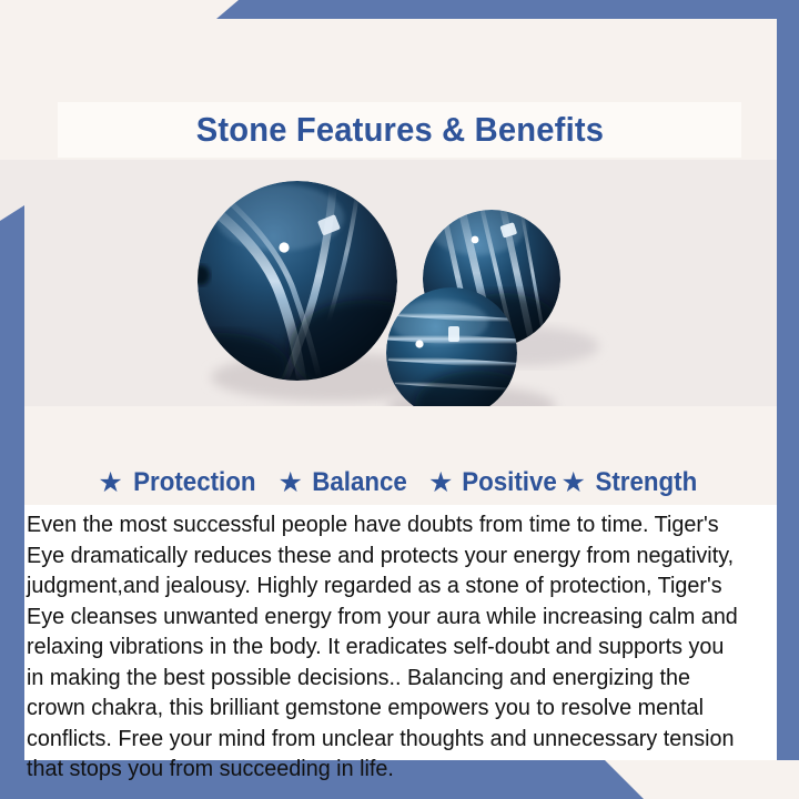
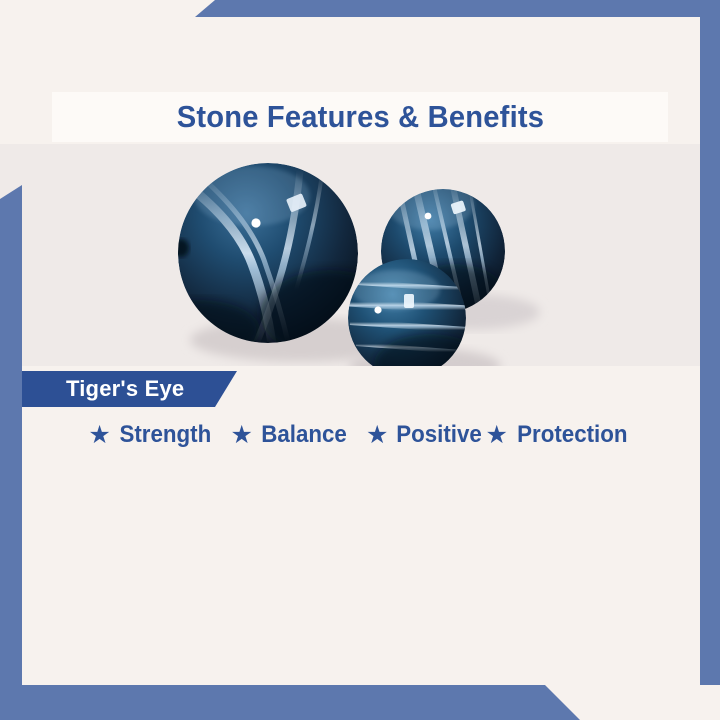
  Stone Features & Benefits
+ Tiger's Eye
  ★
- Protection
+ Strength
  ★
  Balance
  ★
  Positive
  ★
- Strength
+ Protection
- Even the most successful people have doubts from time to time. Tiger's Eye dramatically reduces these and protects your energy from negativity, judgment,and jealousy. Highly regarded as a stone of protection, Tiger's Eye cleanses unwanted energy from your aura while increasing calm and relaxing vibrations in the body. It eradicates self-doubt and supports you in making the best possible decisions.. Balancing and energizing the crown chakra, this brilliant gemstone empowers you to resolve mental conflicts. Free your mind from unclear thoughts and unnecessary tension that stops you from succeeding in life.
